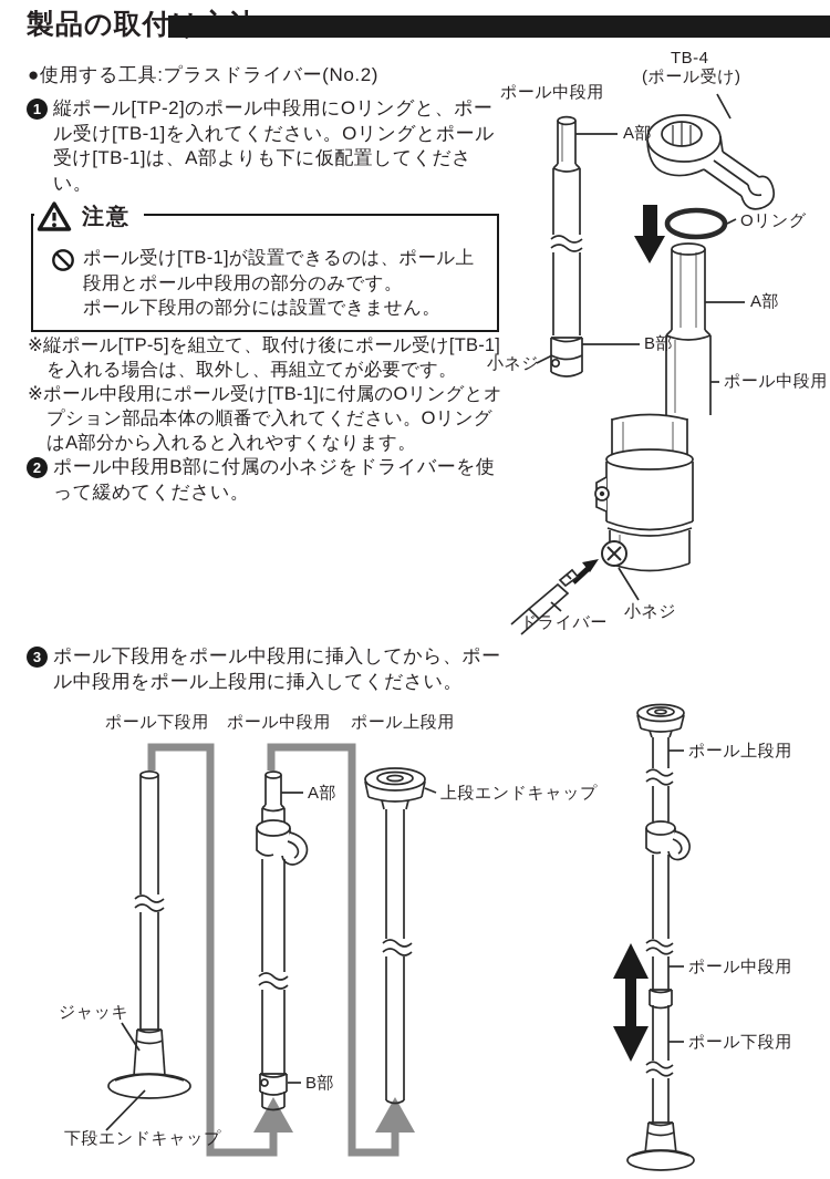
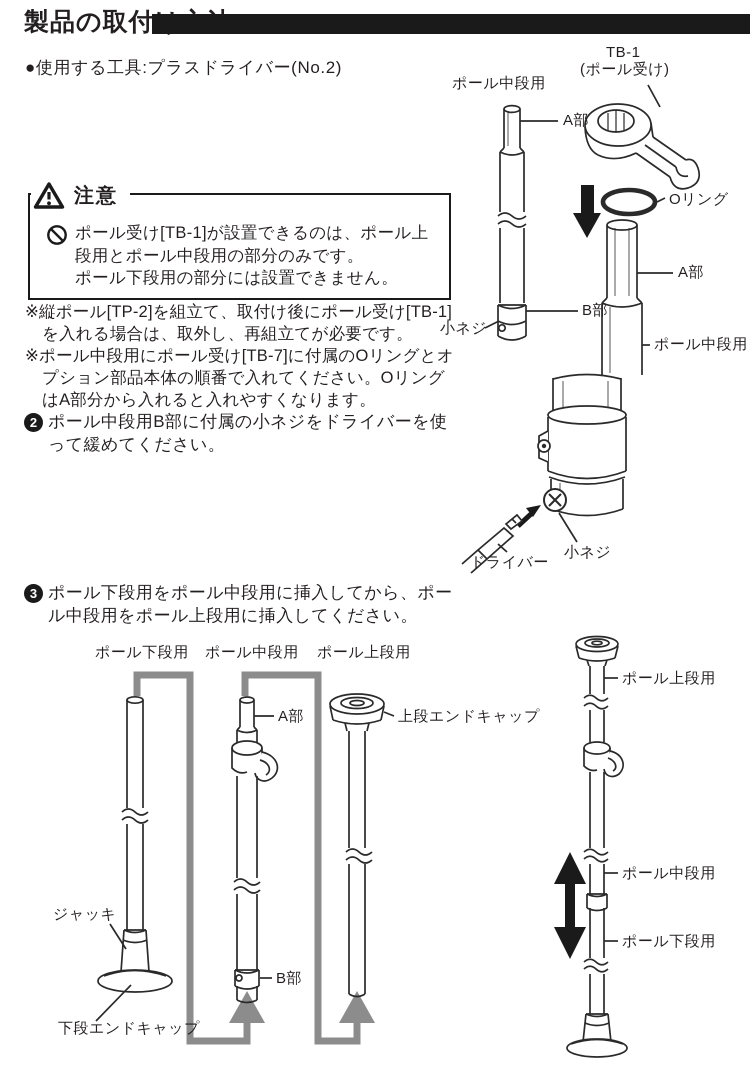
  ●使用する工具:プラスドライバー(No.2)
- 1
- 縦ポール[TP-2]のポール中段用にOリングと、ポール受け[TB-1]を入れてください。Oリングとポール受け[TB-1]は、A部よりも下に仮配置してください。
  注意
  ポール受け[TB-1]が設置できるのは、ポール上段用とポール中段用の部分のみです。
  ポール下段用の部分には設置できません。
- ※縦ポール[TP-5]を組立て、取付け後にポール受け[TB-1]を入れる場合は、取外し、再組立てが必要です。
+ ※縦ポール[TP-2]を組立て、取付け後にポール受け[TB-1]を入れる場合は、取外し、再組立てが必要です。
- ※ポール中段用にポール受け[TB-1]に付属のOリングとオプション部品本体の順番で入れてください。OリングはA部分から入れると入れやすくなります。
+ ※ポール中段用にポール受け[TB-7]に付属のOリングとオプション部品本体の順番で入れてください。OリングはA部分から入れると入れやすくなります。
  2
  ポール中段用B部に付属の小ネジをドライバーを使って緩めてください。
  3
  ポール下段用をポール中段用に挿入してから、ポール中段用をポール上段用に挿入してください。
  ポール中段用
  A部
  B部
  小ネジ
- TB-4
+ TB-1
  (ポール受け)
  Oリング
  A部
  ポール中段用
  ドライバー
  小ネジ
  ポール下段用
  ポール中段用
  ポール上段用
  A部
  B部
  上段エンドキャップ
  ジャッキ
  下段エンドキャップ
  ポール上段用
  ポール中段用
  ポール下段用
